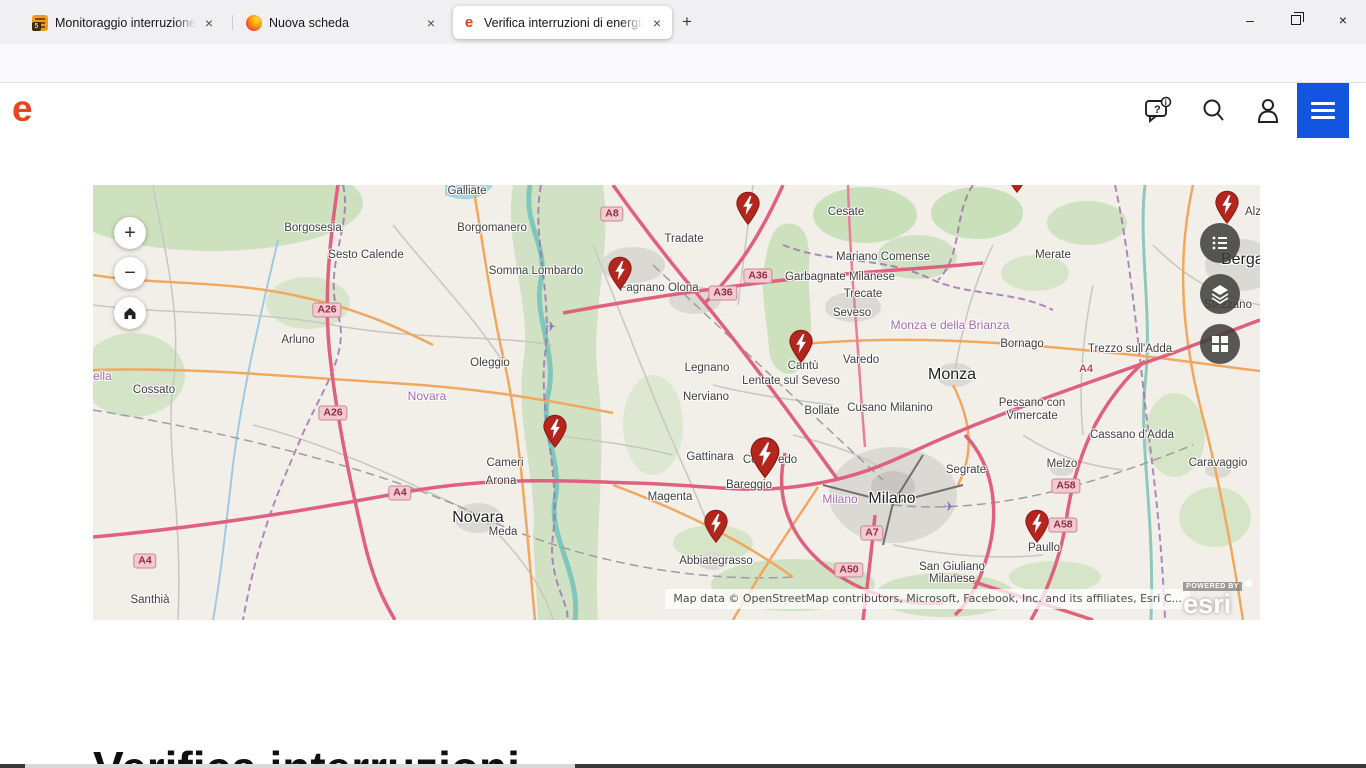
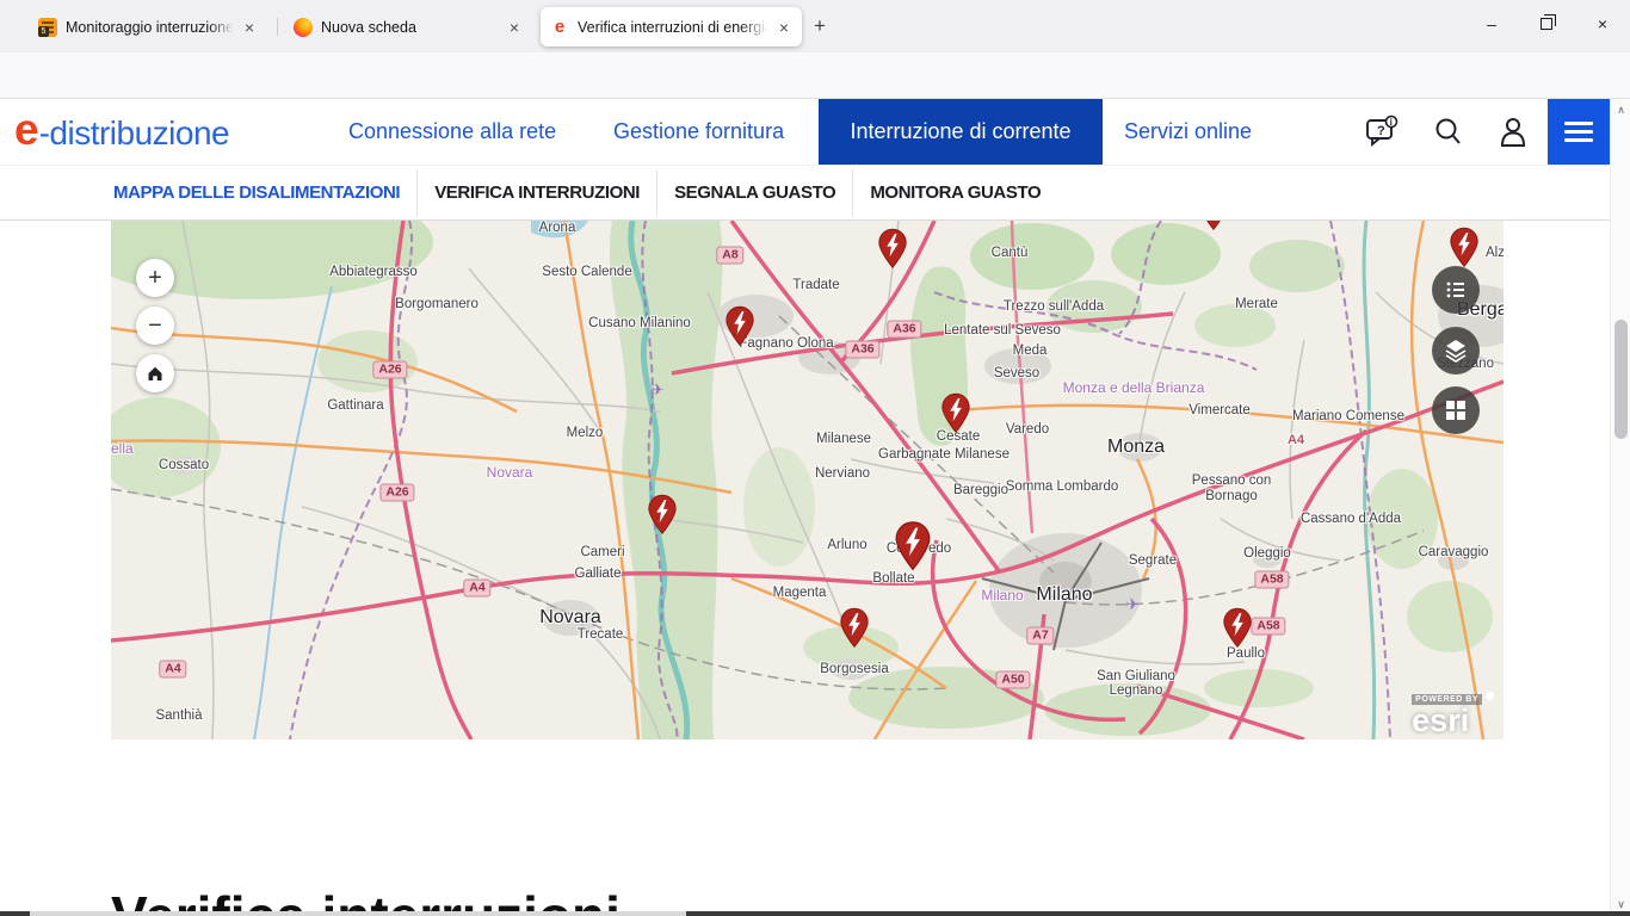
  Monitoraggio interruzione
  ×
  Nuova scheda
  ×
  e
  Verifica interruzioni di energi
  ×
  +
  –
  ×
  e
+ -distribuzione
+ Connessione alla rete
+ Gestione fornitura
+ Interruzione di corrente
+ Servizi online
  ?
  i
+ MAPPA DELLE DISALIMENTAZIONI
+ VERIFICA INTERRUZIONI
+ SEGNALA GUASTO
+ MONITORA GUASTO
- Galliate
+ Arona
- Borgomanero
+ Sesto Calende
- Borgosesia
+ Abbiategrasso
- Sesto Calende
+ Borgomanero
- Somma Lombardo
+ Cusano Milanino
  Fagnano Olona
  Tradate
- Cesate
+ Cantù
- Mariano Comense
+ Trezzo sull'Adda
- Garbagnate Milanese
+ Lentate sul Seveso
- Trecate
+ Meda
  Seveso
  Merate
  Monza e della Brianza
- Bornago
+ Vimercate
- Trezzo sull'Adda
+ Mariano Comense
  Monza
- Cusano Milanino
+ Somma Lombardo
  Pessano con
- Vimercate
+ Bornago
  Cassano d'Adda
- Melzo
+ Oleggio
  Caravaggio
- Arluno
+ Gattinara
  Cossato
  ella
  Novara
- Oleggio
+ Melzo
  Cameri
- Arona
+ Galliate
  Novara
- Meda
+ Trecate
  Santhià
  Magenta
- Abbiategrasso
+ Borgosesia
- Gattinara
+ Arluno
- Bareggio
+ Bollate
  Milano
  Milano
  Segrate
- Legnano
+ Milanese
  Nerviano
- Lentate sul Seveso
+ Garbagnate Milanese
- Cantù
+ Cesate
- Bollate
+ Bareggio
  Varedo
  San Giuliano
- Milanese
+ Legnano
  Paullo
  Stezzano
  Berga
  Alz
  A4
  ✈
  ✈
  A8
  A36
  A36
  A26
  A26
  A4
  A4
  A7
  A50
  A58
  A58
  +
  −
- Map data © OpenStreetMap contributors, Microsoft, Facebook, Inc. and its affiliates, Esri C...
  esri
+ ∧
+ ∨
